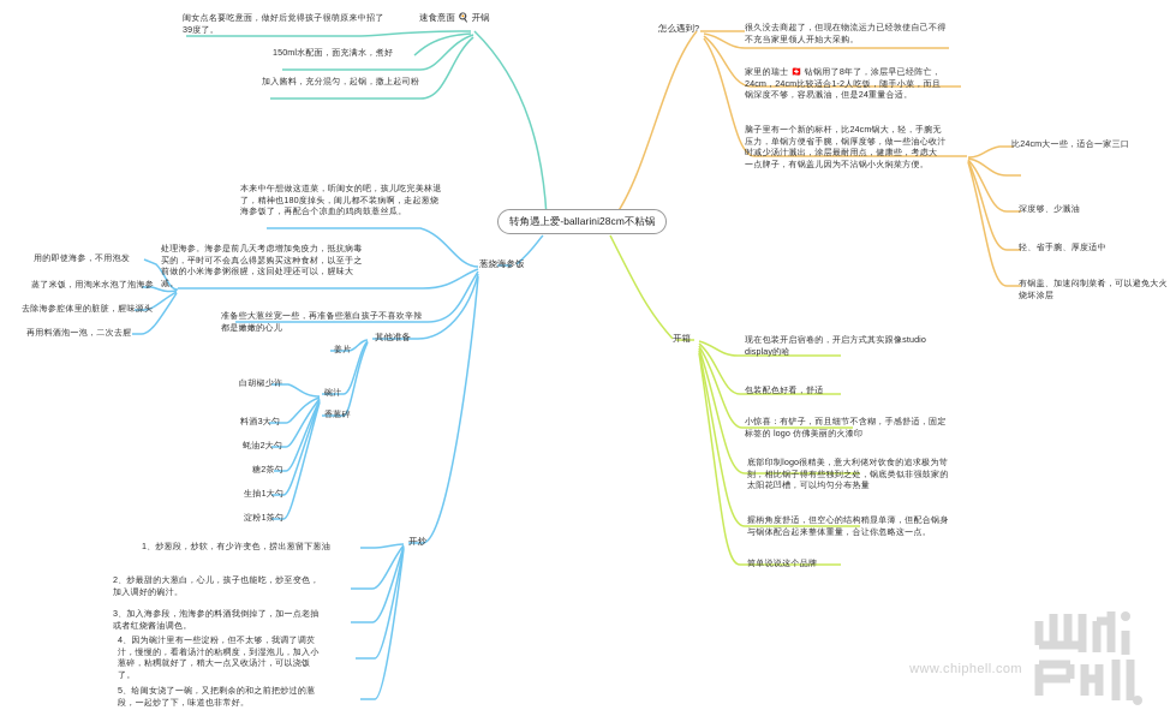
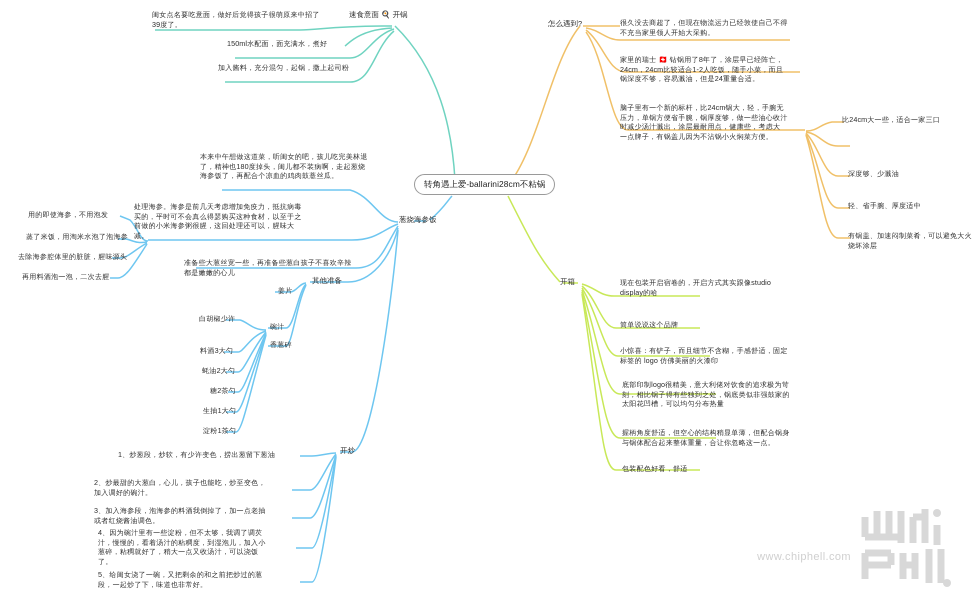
  转角遇上爱-ballarini28cm不粘锅
  速食意面 🍳 开锅
  闺女点名要吃意面，做好后觉得孩子很萌原来中招了
  39度了。
  150ml水配面，面充满水，煮好
  加入酱料，充分混匀，起锅，撒上起司粉
  葱烧海参饭
  本来中午想做这道菜，听闺女的吧，孩儿吃完美林退
  了，精神也180度掉头，闺儿都不装病啊，走起葱烧
  海参饭了，再配合个凉血的鸡肉鼓薏丝瓜。
  处理海参。海参是前几天考虑增加免疫力，抵抗病毒
  买的，平时可不会真么得瑟购买这种食材，以至于之
  前做的小米海参粥很腥，这回处理还可以，腥味大
  减。
  准备些大葱丝宽一些，再准备些葱白孩子不喜欢辛辣
  都是嫩嫩的心儿
  用的即使海参，不用泡发
  蒸了米饭，用淘米水泡了泡海参
  去除海参腔体里的脏脏，腥味源头
  再用料酒泡一泡，二次去腥
  其他准备
  姜片
  碗汁
  香葱碎
  白胡椒少许
  料酒3大勺
  蚝油2大勺
  糖2茶勺
  生抽1大勺
  淀粉1茶勺
  开炒
  1、炒葱段，炒软，有少许变色，捞出葱留下葱油
  2、炒最甜的大葱白，心儿，孩子也能吃，炒至变色，
  加入调好的碗汁。
  3、加入海参段，泡海参的料酒我倒掉了，加一点老抽
  或者红烧酱油调色。
  4、因为碗汁里有一些淀粉，但不太够，我调了调芡
  汁，慢慢的，看着汤汁的粘稠度，到湿泡儿，加入小
  葱碎，粘稠就好了，稍大一点又收汤汁，可以浇饭
  了。
  5、给闺女浇了一碗，又把剩余的和之前把炒过的葱
  段，一起炒了下，味道也非常好。
  怎么遇到?
  很久没去商超了，但现在物流运力已经敦使自己不得
  不充当家里领人开始大采购。
  家里的瑞士 🇨🇭 钻锅用了8年了，涂层早已经阵亡，
  24cm，24cm比较适合1-2人吃饭，随手小菜，而且
  锅深度不够，容易溅油，但是24重量合适。
  脑子里有一个新的标杆，比24cm锅大，轻，手腕无
  压力，单锅方便省手腕，锅厚度够，做一些油心收汁
  时减少汤汁溅出，涂层最耐用点，健康些，考虑大
  一点牌子，有锅盖儿因为不沾锅小火焖菜方便。
  比24cm大一些，适合一家三口
  深度够、少溅油
  轻、省手腕、厚度适中
  有锅盖、加速闷制菜肴，可以避免大火烧坏涂层
  开箱
  现在包装开启宿卷的，开启方式其实跟像studio
  display的哈
- 包装配色好看，舒适
+ 简单说说这个品牌
  小惊喜：有铲子，而且细节不含糊，手感舒适，固定
  标签的 logo 仿佛美丽的火漆印
  底部印制logo很精美，意大利佬对饮食的追求极为苛
  刻，相比锅子得有些独到之处，锅底类似非强鼓家的
  太阳花凹槽，可以均匀分布热量
  握柄角度舒适，但空心的结构稍显单薄，但配合锅身
  与锅体配合起来整体重量，合让你忽略这一点。
- 简单说说这个品牌
+ 包装配色好看，舒适
  www.chiphell.com
